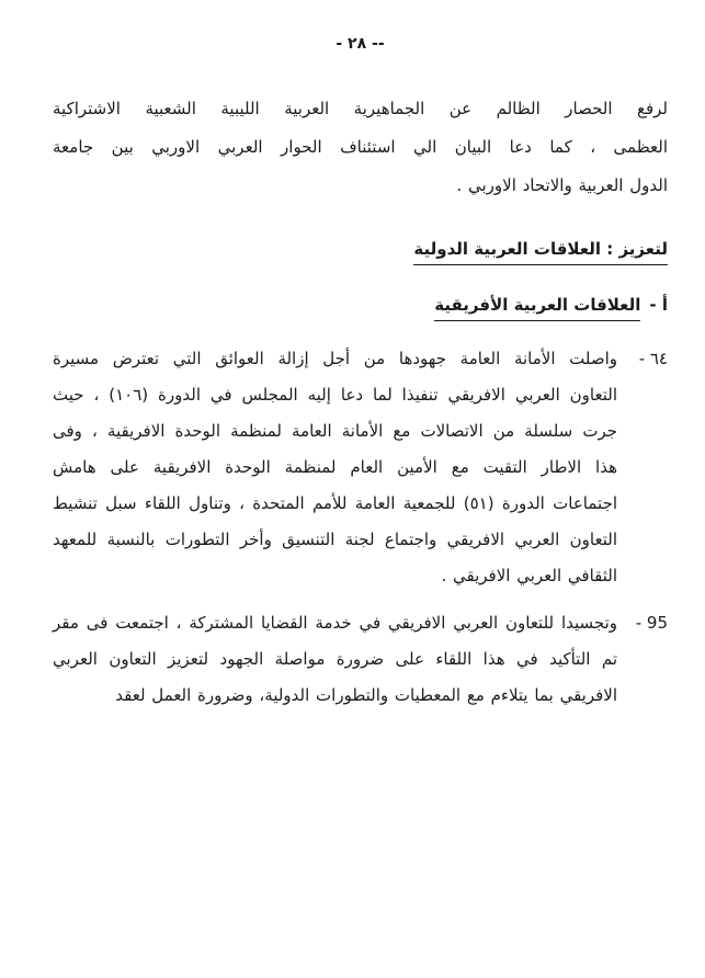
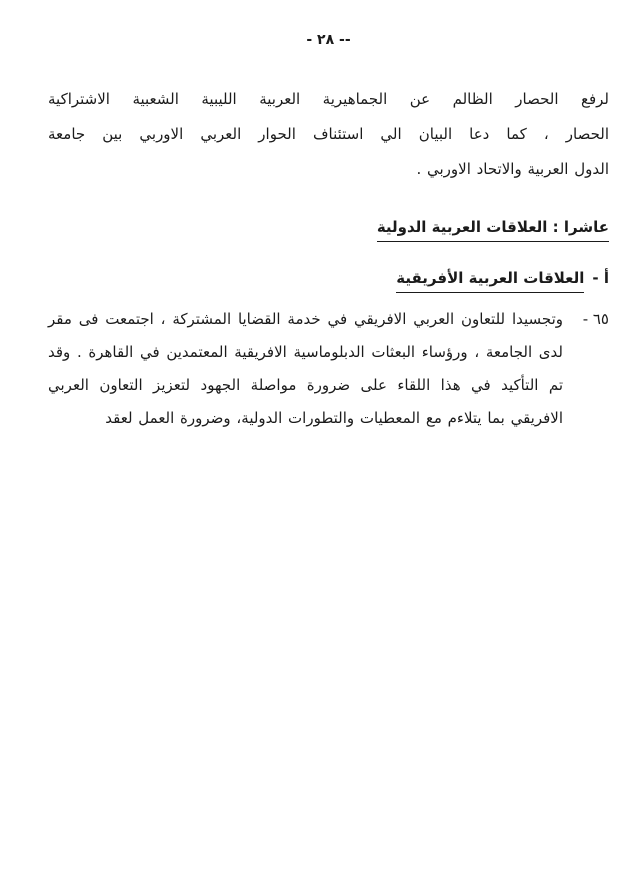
  - ٢٨ --
  لرفع الحصار الظالم عن الجماهيرية العربية الليبية الشعبية الاشتراكية
- العظمى ، كما دعا البيان الي استئناف الحوار العربي الاوربي بين جامعة
+ الحصار ، كما دعا البيان الي استئناف الحوار العربي الاوربي بين جامعة
  الدول العربية والاتحاد الاوربي .
- لتعزيز : العلاقات العربية الدولية
+ عاشرا : العلاقات العربية الدولية
  أ -العلاقات العربية الأفريقية
- ٦٤ -
- واصلت الأمانة العامة جهودها من أجل إزالة العوائق التي تعترض مسيرة
- التعاون العربي الافريقي تنفيذا لما دعا إليه المجلس في الدورة (١٠٦) ، حيث
- جرت سلسلة من الاتصالات مع الأمانة العامة لمنظمة الوحدة الافريقية ، وفى
- هذا الاطار التقيت مع الأمين العام لمنظمة الوحدة الافريقية على هامش
- اجتماعات الدورة (٥١) للجمعية العامة للأمم المتحدة ، وتناول اللقاء سبل تنشيط
- التعاون العربي الافريقي واجتماع لجنة التنسيق وأخر التطورات بالنسبة للمعهد
- الثقافي العربي الافريقي .
- 95 -
+ ٦٥ -
  وتجسيدا للتعاون العربي الافريقي في خدمة القضايا المشتركة ، اجتمعت فى مقر
+ لدى الجامعة ، ورؤساء البعثات الدبلوماسية الافريقية المعتمدين في القاهرة . وقد
  تم التأكيد في هذا اللقاء على ضرورة مواصلة الجهود لتعزيز التعاون العربي
  الافريقي بما يتلاءم مع المعطيات والتطورات الدولية، وضرورة العمل لعقد
